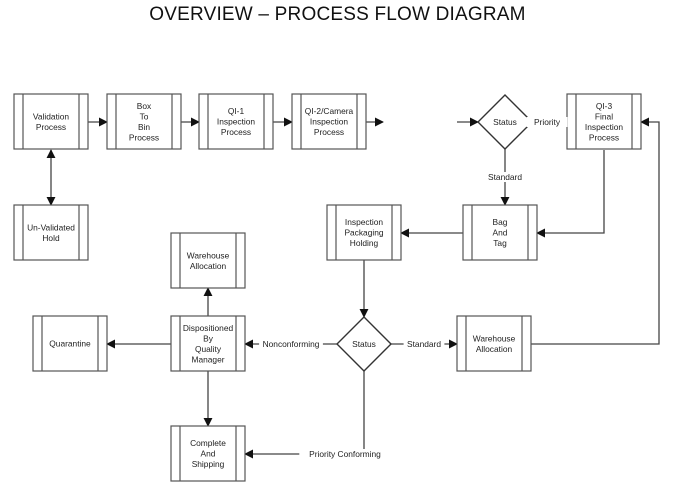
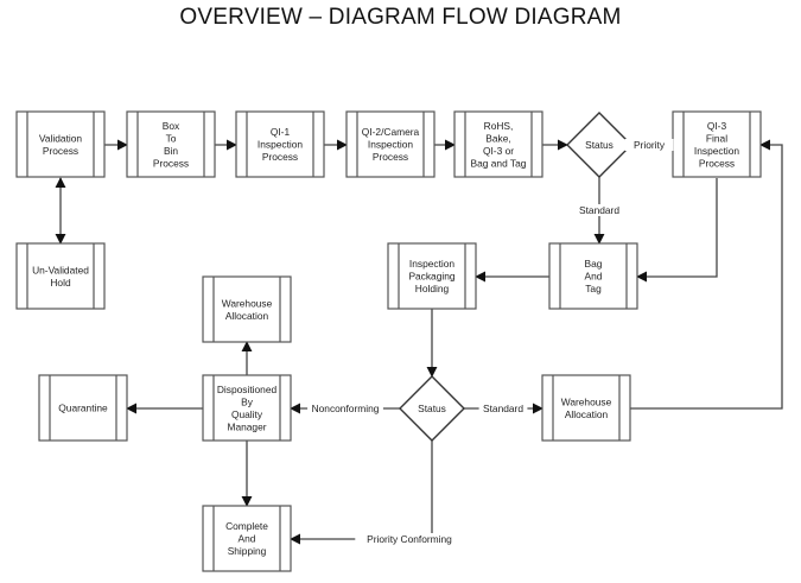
- OVERVIEW – PROCESS FLOW DIAGRAM
+ OVERVIEW – DIAGRAM FLOW DIAGRAM
  Validation
  Process
  Box
  To
  Bin
  Process
  QI-1
  Inspection
  Process
  QI-2/Camera
  Inspection
  Process
+ RoHS,
+ Bake,
+ QI-3 or
+ Bag and Tag
  Status
  QI-3
  Final
  Inspection
  Process
  Un-Validated
  Hold
  Warehouse
  Allocation
  Inspection
  Packaging
  Holding
  Bag
  And
  Tag
  Quarantine
  Dispositioned
  By
  Quality
  Manager
  Status
  Warehouse
  Allocation
  Complete
  And
  Shipping
  Priority
  Standard
  Nonconforming
  Standard
  Priority Conforming
